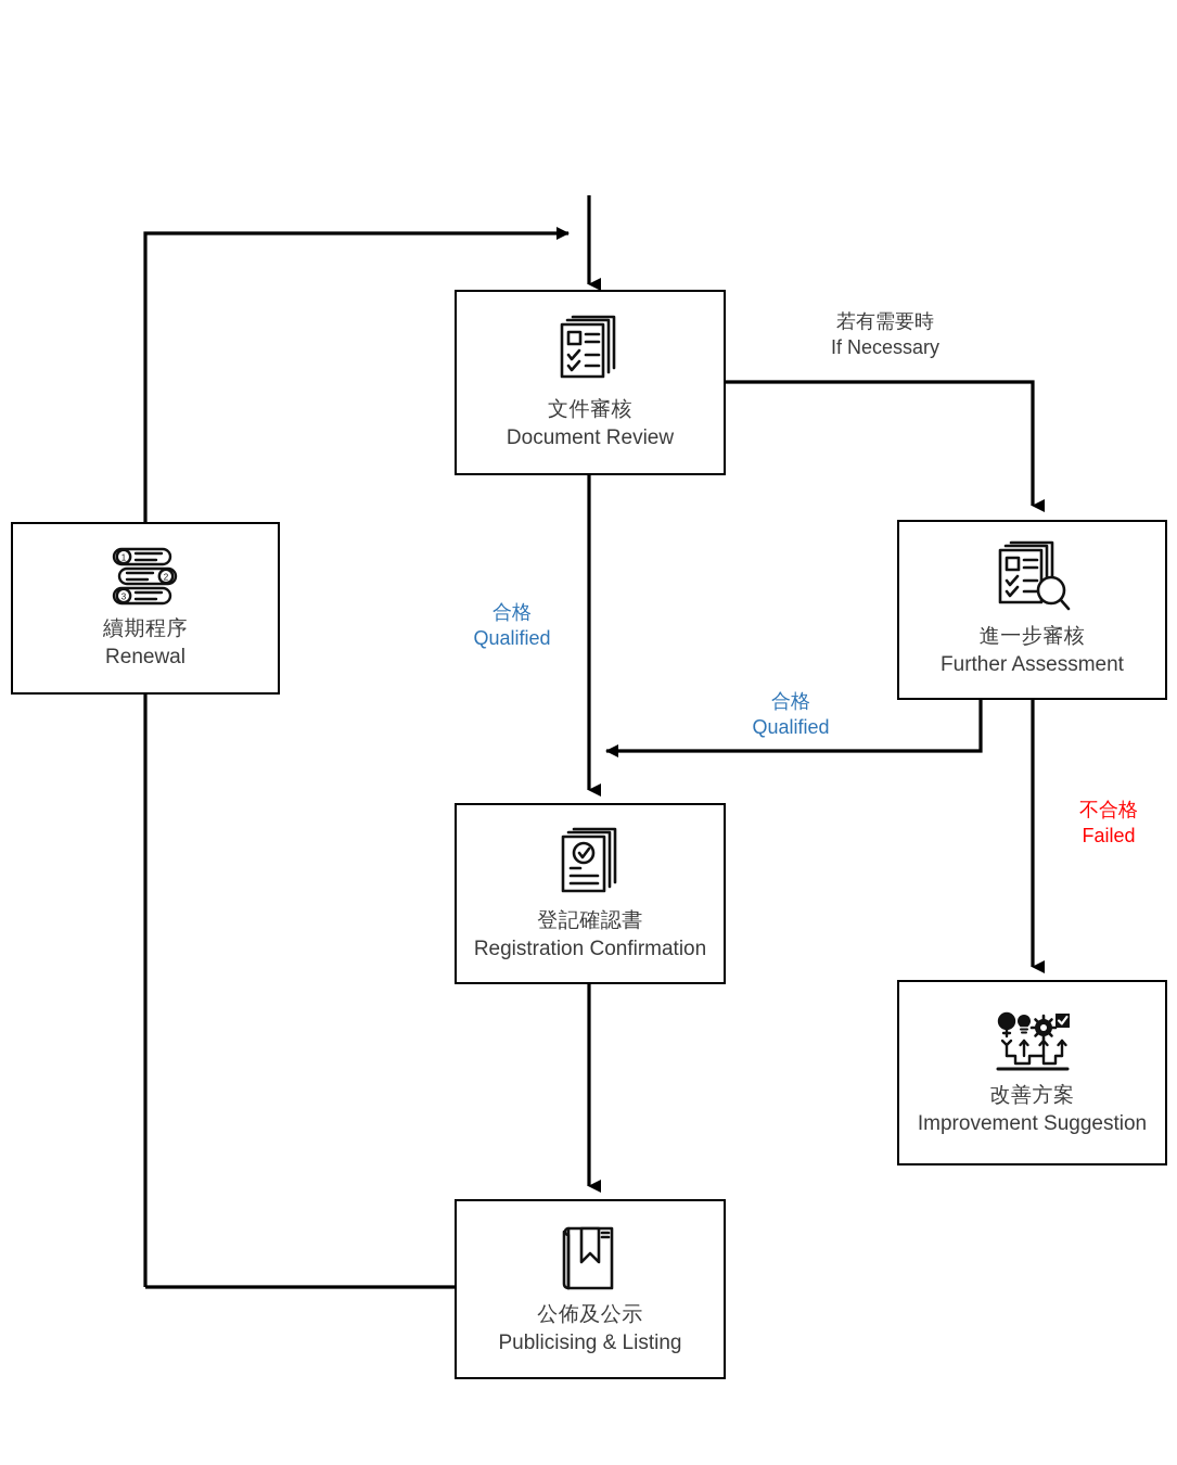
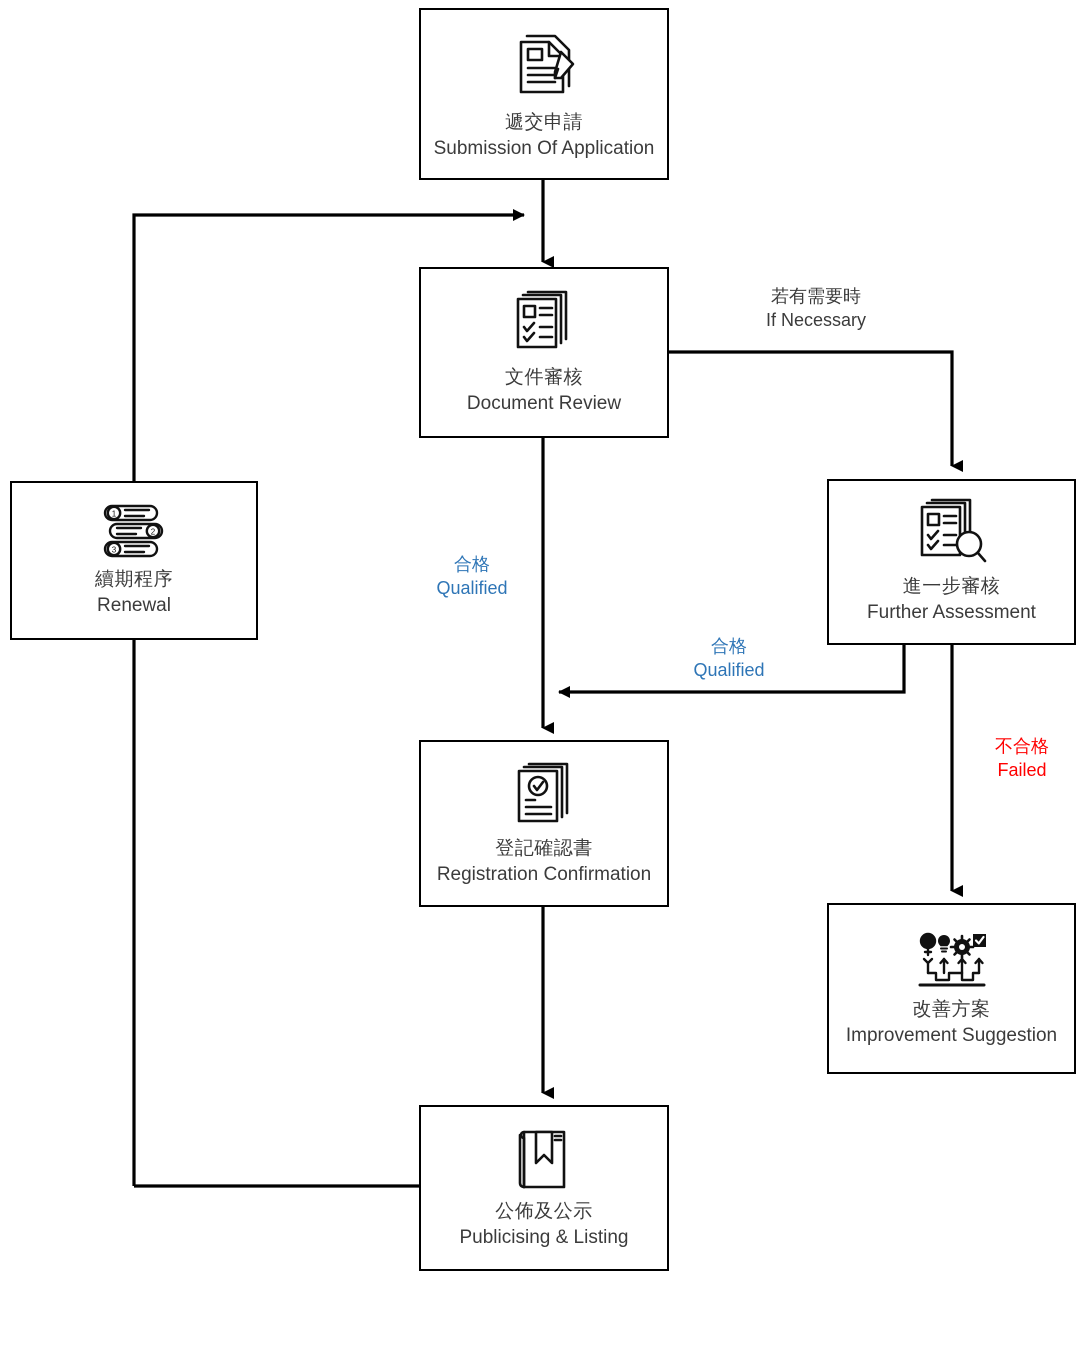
+ 遞交申請
+ Submission Of Application
  文件審核
  Document Review
  1
  2
  3
  續期程序
  Renewal
  進一步審核
  Further Assessment
  登記確認書
  Registration Confirmation
  改善方案
  Improvement Suggestion
  公佈及公示
  Publicising & Listing
  若有需要時
  If Necessary
  合格
  Qualified
  合格
  Qualified
  不合格
  Failed
